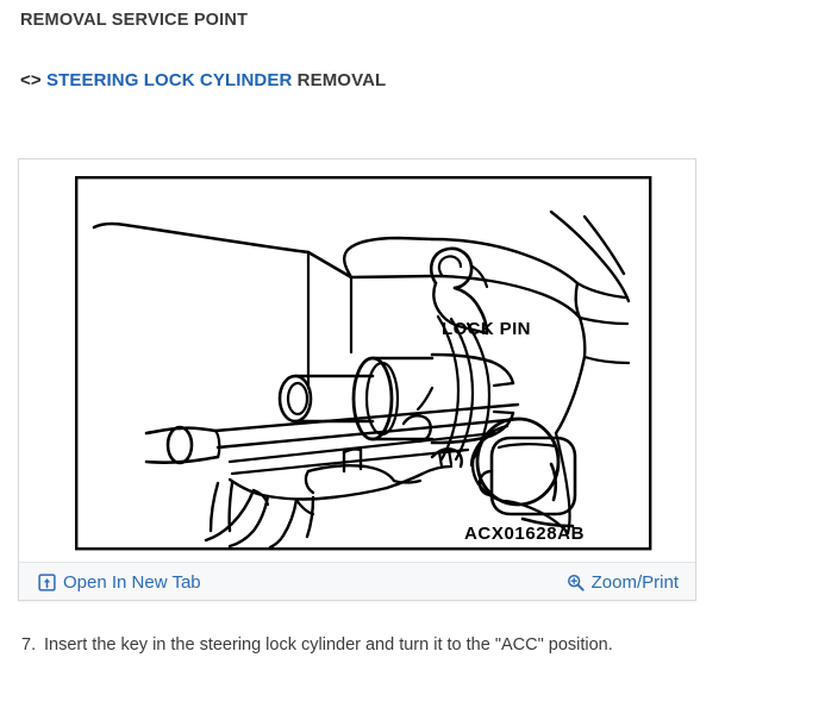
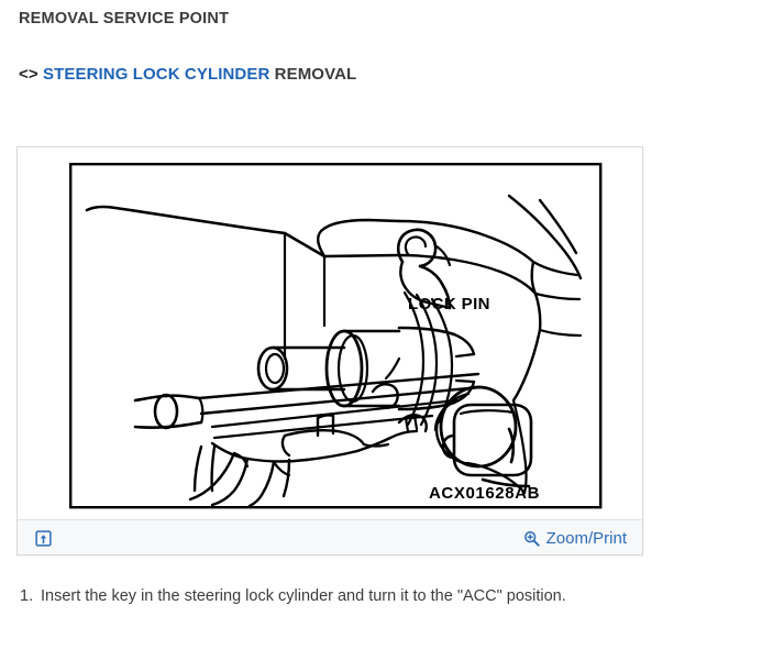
  REMOVAL SERVICE POINT
  <> STEERING LOCK CYLINDER REMOVAL
  LOCK PIN
  ACX01628AB
- Open In New Tab
  Zoom/Print
- 7.
+ 1.
  Insert the key in the steering lock cylinder and turn it to the "ACC" position.
